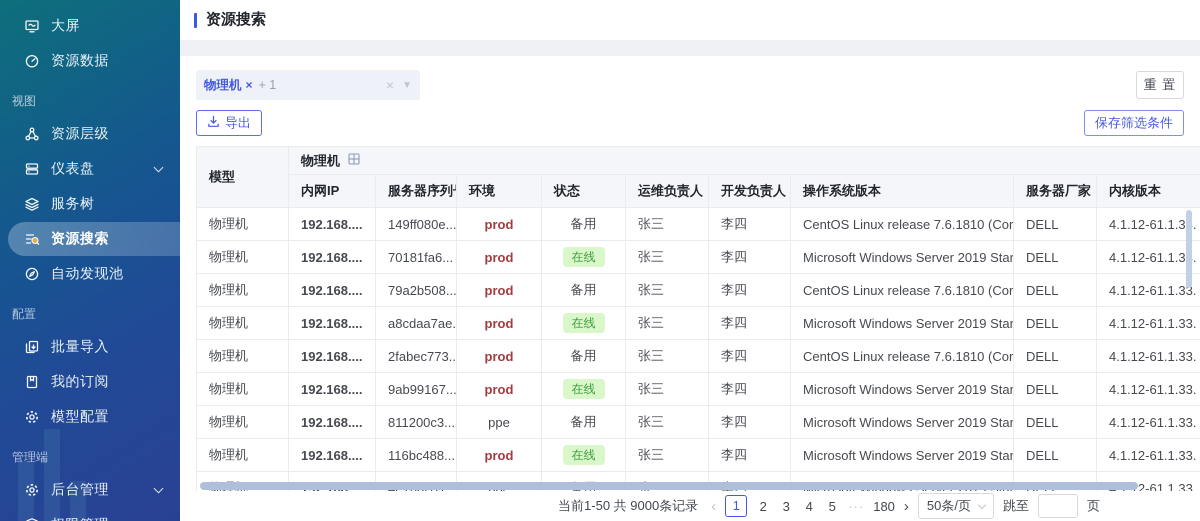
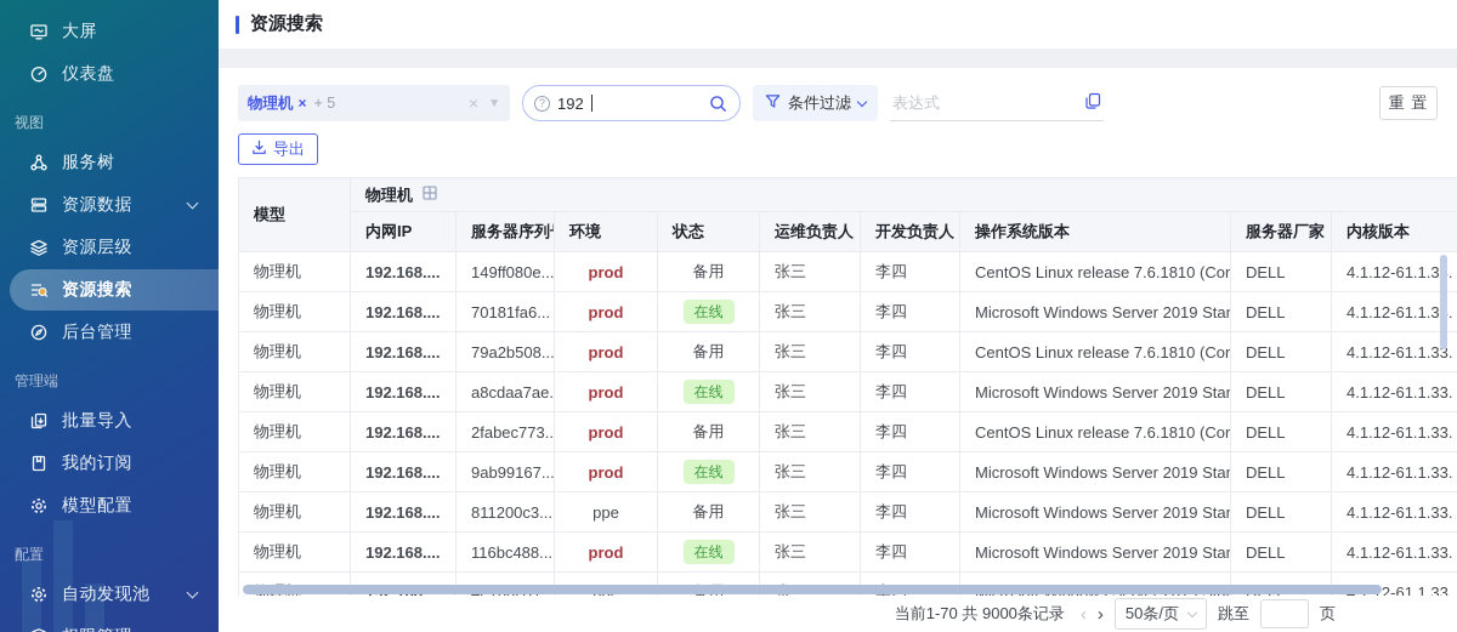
  大屏
- 资源数据
+ 仪表盘
  视图
- 资源层级
+ 服务树
- 仪表盘
+ 资源数据
- 服务树
+ 资源层级
  资源搜索
- 自动发现池
+ 后台管理
- 配置
+ 管理端
  批量导入
  我的订阅
  模型配置
- 管理端
+ 配置
- 后台管理
+ 自动发现池
  资源搜索
  物理机
  ×
- + 1
+ + 5
  ×
  ▼
+ ?
+ 192
+ 条件过滤
+ 表达式
  重 置
  导出
- 保存筛选条件
  模型	物理机
  内网IP	服务器序列	环境	状态	运维负责人	开发负责人	操作系统版本	服务器厂家	内核版本
  物理机	192.168....	149ff080e...	prod	备用	张三	李四	CentOS Linux release 7.6.1810 (Cor	DELL	4.1.12-61.1.3.
  物理机	192.168....	70181fa6...	prod	在线	张三	李四	Microsoft Windows Server 2019 Sta	DELL	4.1.12-61.1.3.
  物理机	192.168....	79a2b508...	prod	备用	张三	李四	CentOS Linux release 7.6.1810 (Cor	DELL	4.1.12-61.1.33.
  物理机	192.168....	a8cdaa7ae.	prod	在线	张三	李四	Microsoft Windows Server 2019 Sta	DELL	4.1.12-61.1.33.
  物理机	192.168....	2fabec773..	prod	备用	张三	李四	CentOS Linux release 7.6.1810 (Cor	DELL	4.1.12-61.1.33.
  物理机	192.168....	9ab99167...	prod	在线	张三	李四	Microsoft Windows Server 2019 Sta	DELL	4.1.12-61.1.33.
  物理机	192.168....	811200c3...	ppe	备用	张三	李四	Microsoft Windows Server 2019 Sta	DELL	4.1.12-61.1.33.
  物理机	192.168....	116bc488...	prod	在线	张三	李四	Microsoft Windows Server 2019 Sta	DELL	4.1.12-61.1.33.
- 当前1-50 共 9000条记录
+ 当前1-70 共 9000条记录
  ‹
- 1
- 2
- 3
- 4
- 5
- ···
- 180
  ›
  50条/页
  跳至
  页
